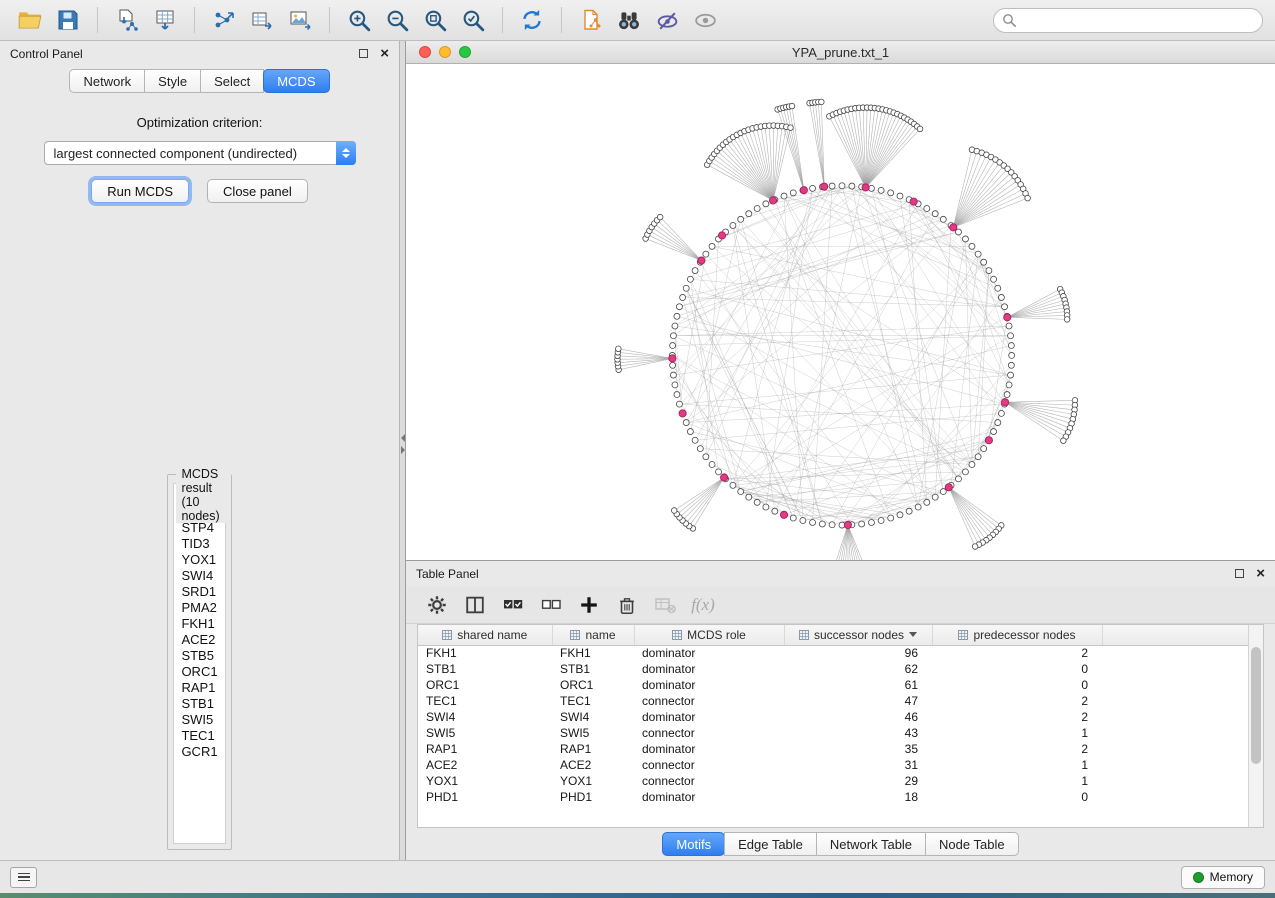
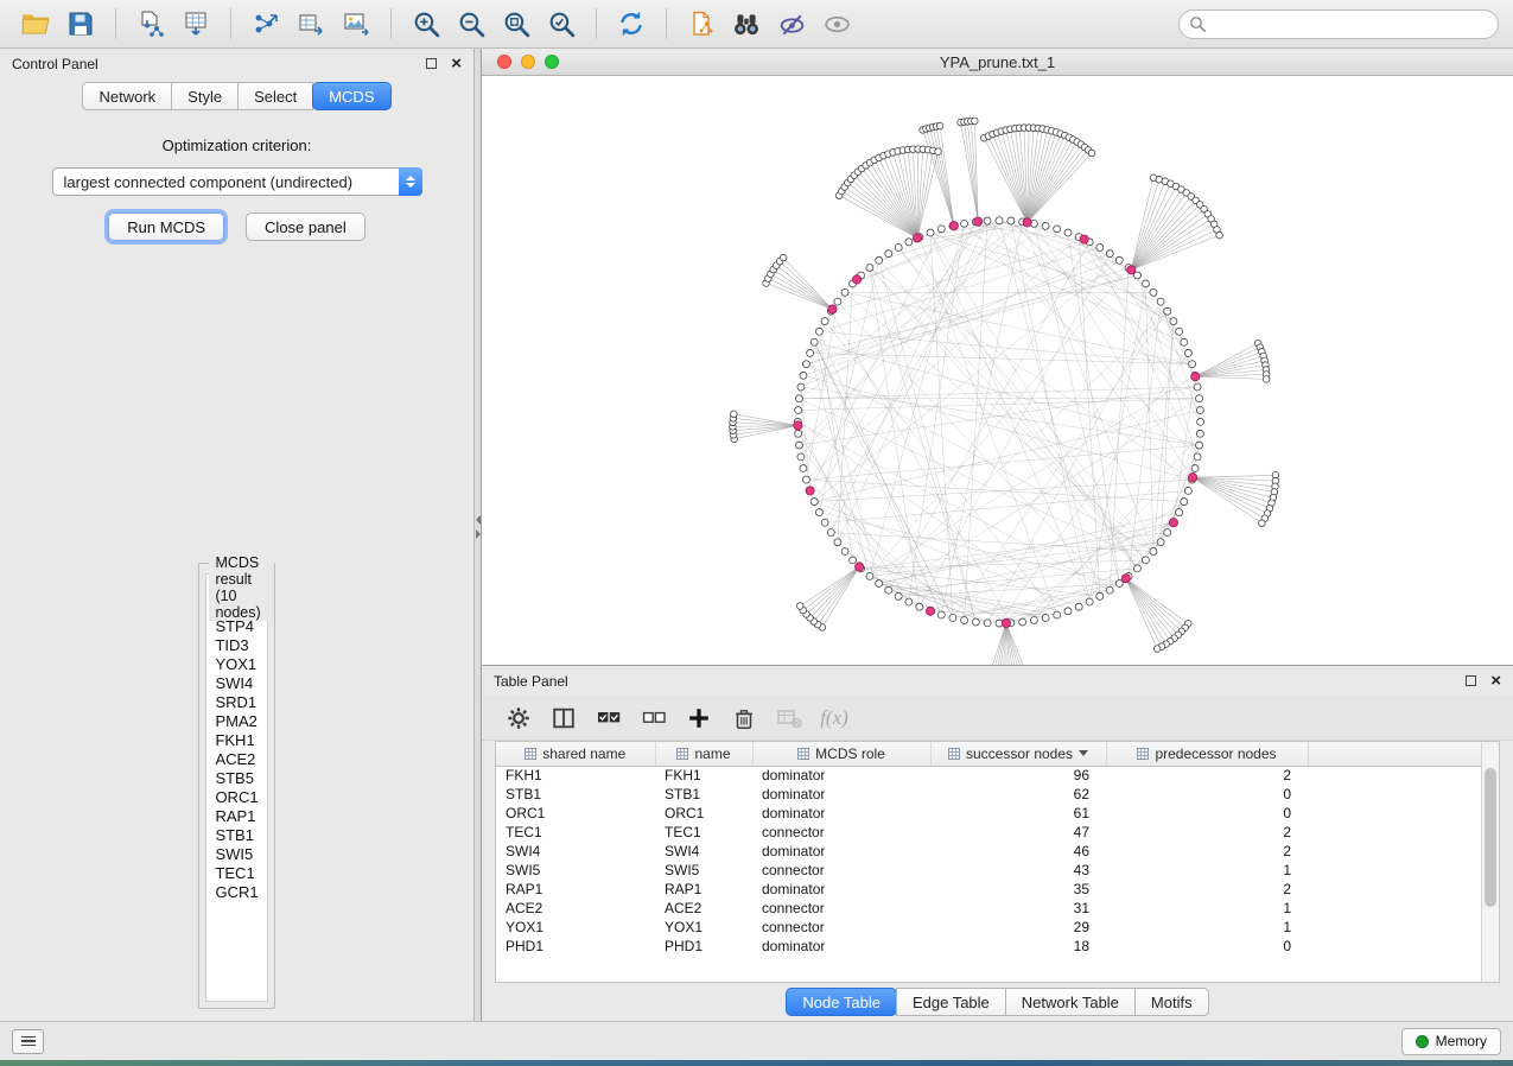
  Control Panel
  ×
  Network
  Style
  Select
  MCDS
  Optimization criterion:
  largest connected component (undirected)
  Run MCDS
  Close panel
  MCDS result (10 nodes)
  STP4
  TID3
  YOX1
  SWI4
  SRD1
  PMA2
  FKH1
  ACE2
  STB5
  ORC1
  RAP1
  STB1
  SWI5
  TEC1
  GCR1
  YPA_prune.txt_1
  Table Panel
  ×
  f(x)
  shared name	name	MCDS role	successor nodes	predecessor nodes
  FKH1	FKH1	dominator	96	2
  STB1	STB1	dominator	62	0
  ORC1	ORC1	dominator	61	0
  TEC1	TEC1	connector	47	2
  SWI4	SWI4	dominator	46	2
  SWI5	SWI5	connector	43	1
  RAP1	RAP1	dominator	35	2
  ACE2	ACE2	connector	31	1
  YOX1	YOX1	connector	29	1
  PHD1	PHD1	dominator	18	0
- Motifs
+ Node Table
  Edge Table
  Network Table
- Node Table
+ Motifs
  Memory
